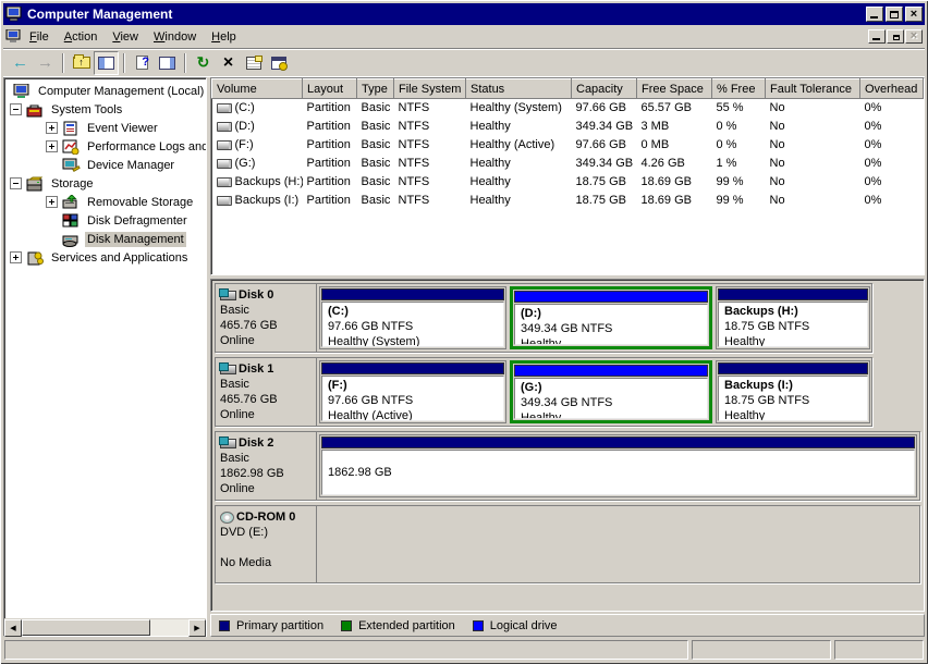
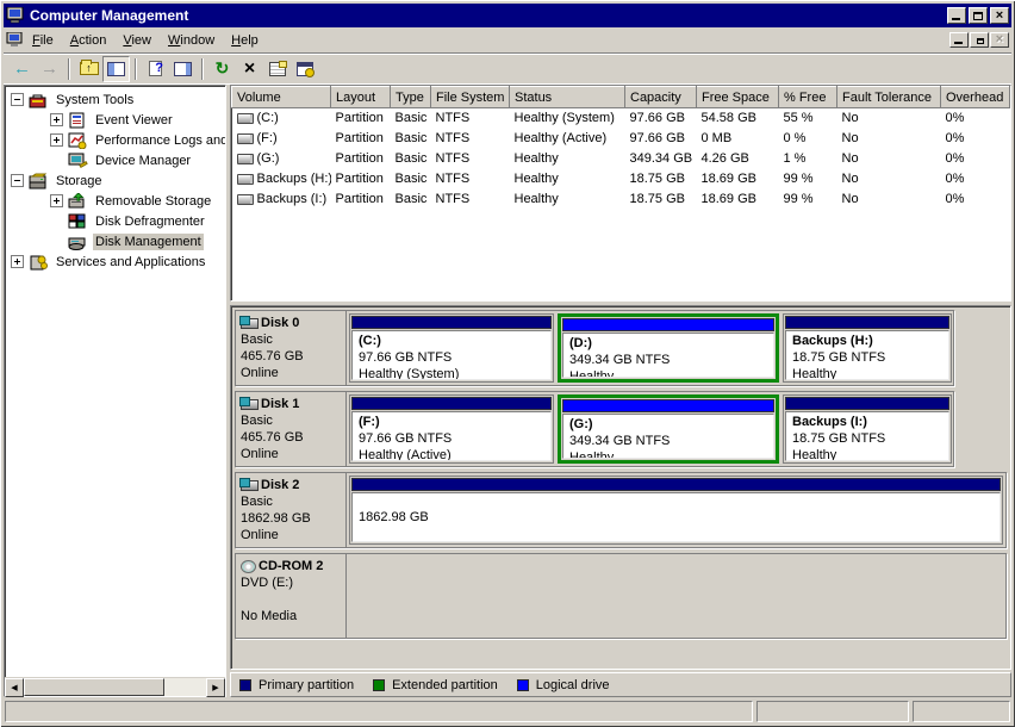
  Computer Management
  ×
  File
  Action
  View
  Window
  Help
  ×
  ←
  →
  ↑
  ?
  ↻
  ×
- Computer Management (Local)
  System Tools
  Event Viewer
  Performance Logs and
  Device Manager
  Storage
  Removable Storage
  Disk Defragmenter
  Disk Management
  Services and Applications
  Volume	Layout	Type	File System	Status	Capacity	Free Space	% Free	Fault Tolerance	Overhead
- (C:)	Partition	Basic	NTFS	Healthy (System)	97.66 GB	65.57 GB	55 %	No	0%
+ (C:)	Partition	Basic	NTFS	Healthy (System)	97.66 GB	54.58 GB	55 %	No	0%
- (D:)	Partition	Basic	NTFS	Healthy	349.34 GB	3 MB	0 %	No	0%
  (F:)	Partition	Basic	NTFS	Healthy (Active)	97.66 GB	0 MB	0 %	No	0%
  (G:)	Partition	Basic	NTFS	Healthy	349.34 GB	4.26 GB	1 %	No	0%
  Backups (H:)	Partition	Basic	NTFS	Healthy	18.75 GB	18.69 GB	99 %	No	0%
  Backups (I:)	Partition	Basic	NTFS	Healthy	18.75 GB	18.69 GB	99 %	No	0%
  Disk 0
  Basic
  465.76 GB
  Online
  (C:)
  97.66 GB NTFS
  Healthy (System)
  (D:)
  349.34 GB NTFS
  Backups (H:)
  18.75 GB NTFS
  Healthy
  Disk 1
  Basic
  465.76 GB
  Online
  (F:)
  97.66 GB NTFS
  Healthy (Active)
  (G:)
  349.34 GB NTFS
  Backups (I:)
  18.75 GB NTFS
  Healthy
  Disk 2
  Basic
  1862.98 GB
  Online
  1862.98 GB
- CD-ROM 0
+ CD-ROM 2
  DVD (E:)
  No Media
  Primary partition
  Extended partition
  Logical drive
